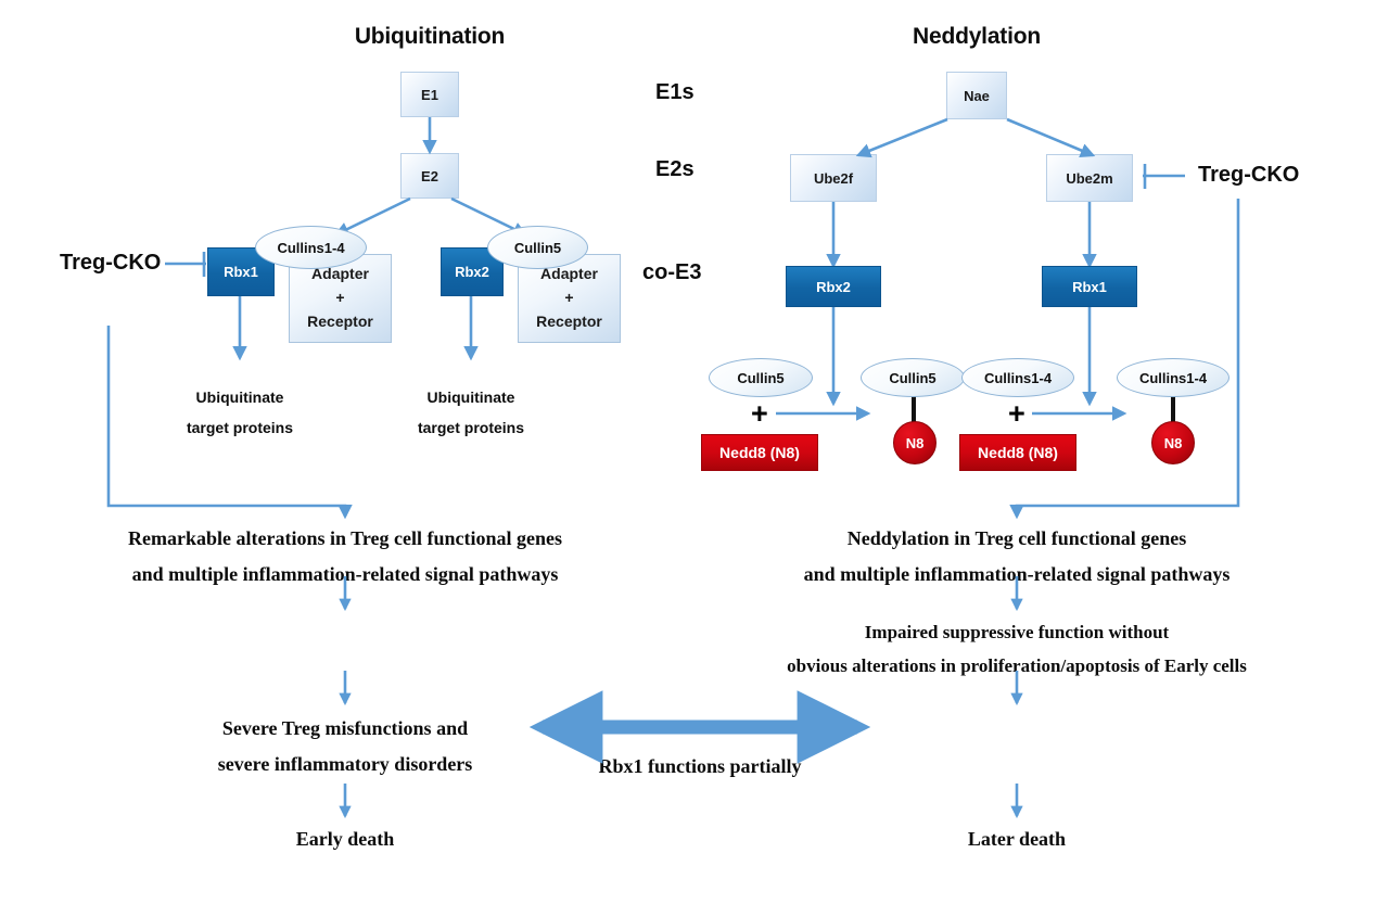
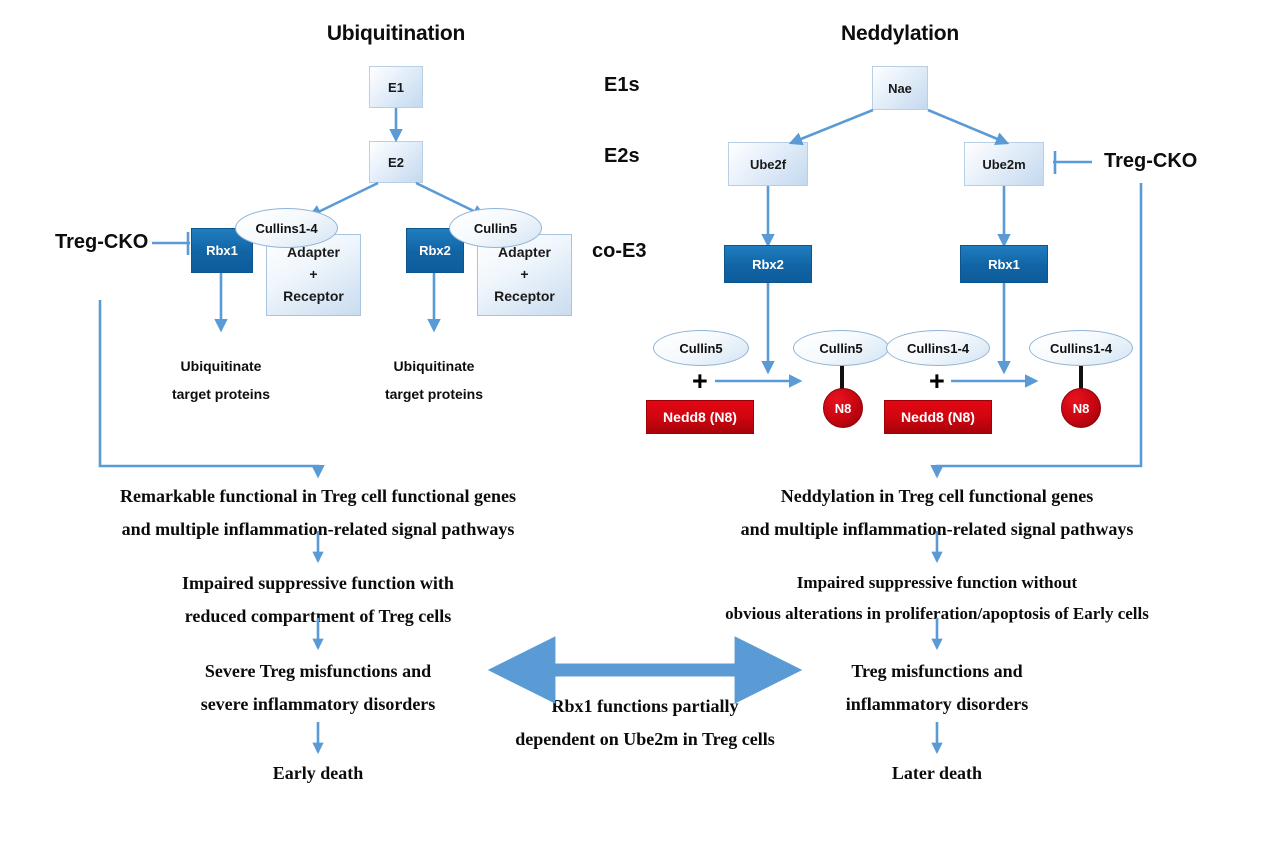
  Ubiquitination
  Neddylation
  E1s
  E2s
  co-E3
  E1
  E2
  Treg-CKO
  Rbx1
  Cullins1-4
  Adapter
  +
  Receptor
  Rbx2
  Cullin5
  Adapter
  +
  Receptor
  Ubiquitinate
  target proteins
  Ubiquitinate
  target proteins
  Nae
  Ube2f
  Ube2m
  Treg-CKO
  Rbx2
  Rbx1
  Cullin5
  +
  Nedd8 (N8)
  Cullin5
  N8
  Cullins1-4
  +
  Nedd8 (N8)
  Cullins1-4
  N8
- Remarkable alterations in Treg cell functional genes
+ Remarkable functional in Treg cell functional genes
  and multiple inflammation-related signal pathways
+ Impaired suppressive function with
+ reduced compartment of Treg cells
  Severe Treg misfunctions and
  severe inflammatory disorders
  Early death
  Neddylation in Treg cell functional genes
  and multiple inflammation-related signal pathways
  Impaired suppressive function without
  obvious alterations in proliferation/apoptosis of Early cells
+ Treg misfunctions and
+ inflammatory disorders
  Later death
  Rbx1 functions partially
+ dependent on Ube2m in Treg cells
